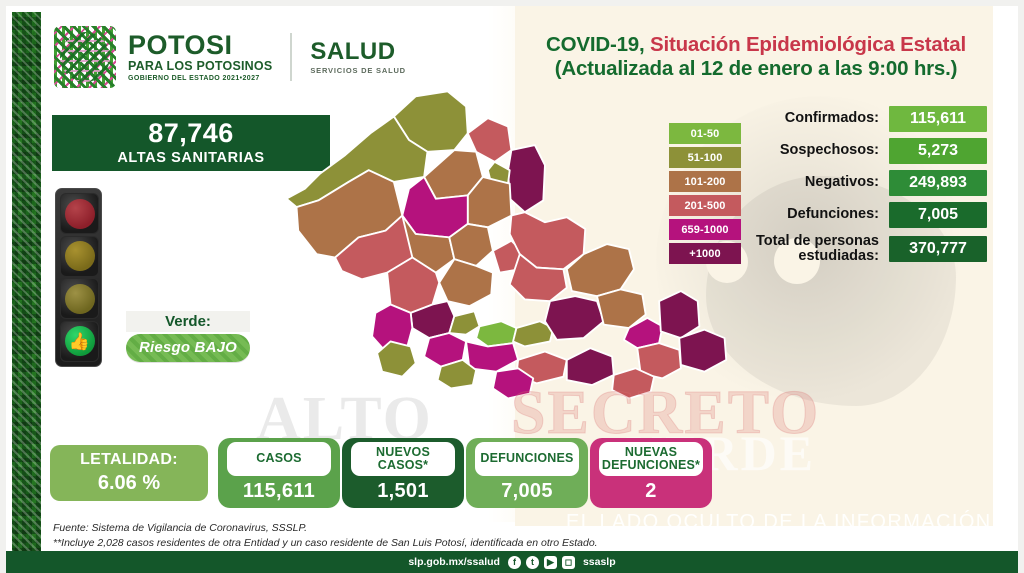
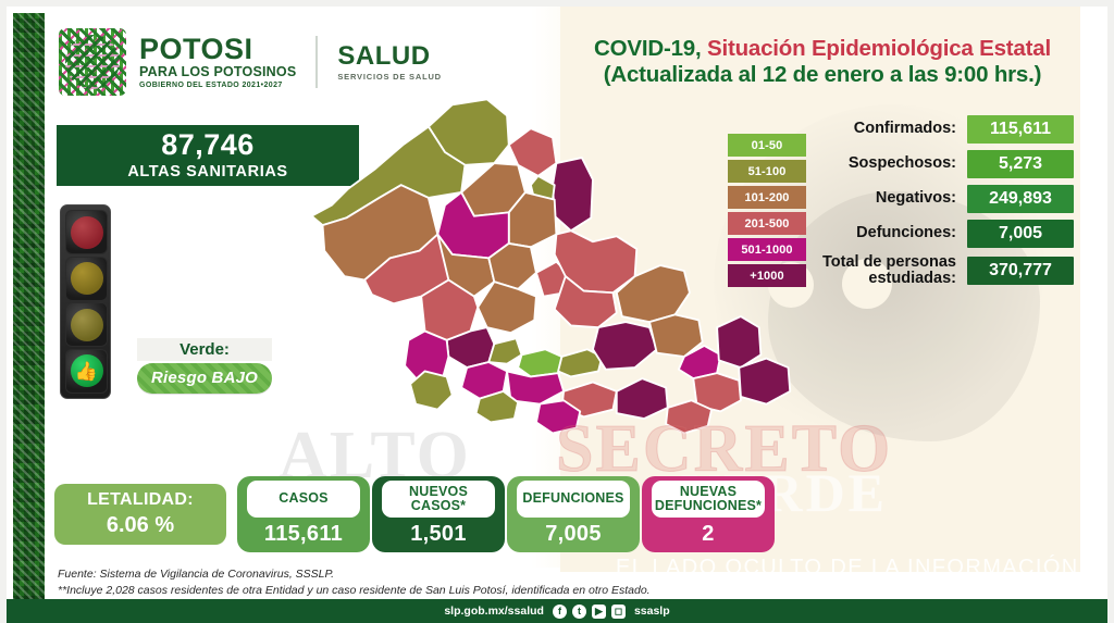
  POTOSI
  PARA LOS POTOSINOS
  SALUD
  SERVICIOS DE SALUD
  87,746
  ALTAS SANITARIAS
  👍
  Verde:
  Riesgo BAJO
  COVID-19, Situación Epidemiológica Estatal
  (Actualizada al 12 de enero a las 9:00 hrs.)
  01-50
  51-100
  101-200
  201-500
- 659-1000
+ 501-1000
  +1000
  Confirmados:
  115,611
  Sospechosos:
  5,273
  Negativos:
  249,893
  Defunciones:
  7,005
  Total de personas estudiadas:
  370,777
  ALTO
  SECRETO
  EL LADO OCULTO DE LA INFORMACIÓN
  LETALIDAD:
  6.06 %
  CASOS
  115,611
  NUEVOS CASOS*
  1,501
  DEFUNCIONES
  7,005
  NUEVAS DEFUNCIONES*
  2
  Fuente: Sistema de Vigilancia de Coronavirus, SSSLP.
  **Incluye 2,028 casos residentes de otra Entidad y un caso residente de San Luis Potosí, identificada en otro Estado.
  slp.gob.mx/ssalud
  f
  t
  ▶
  ◻
  ssaslp
